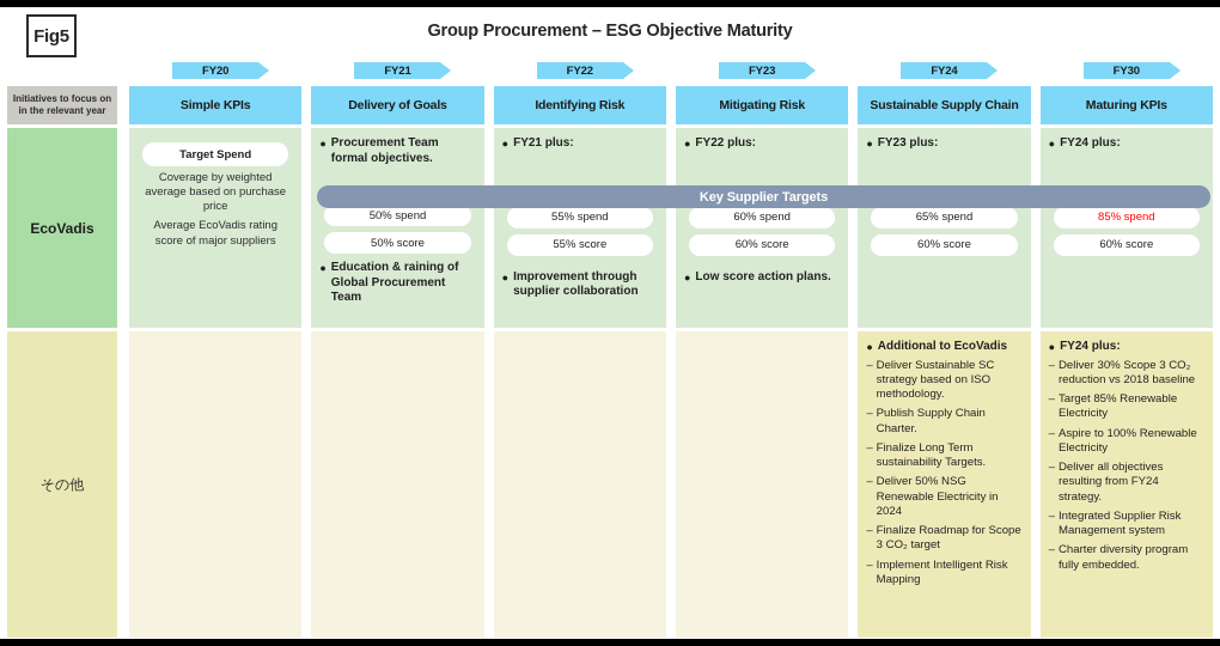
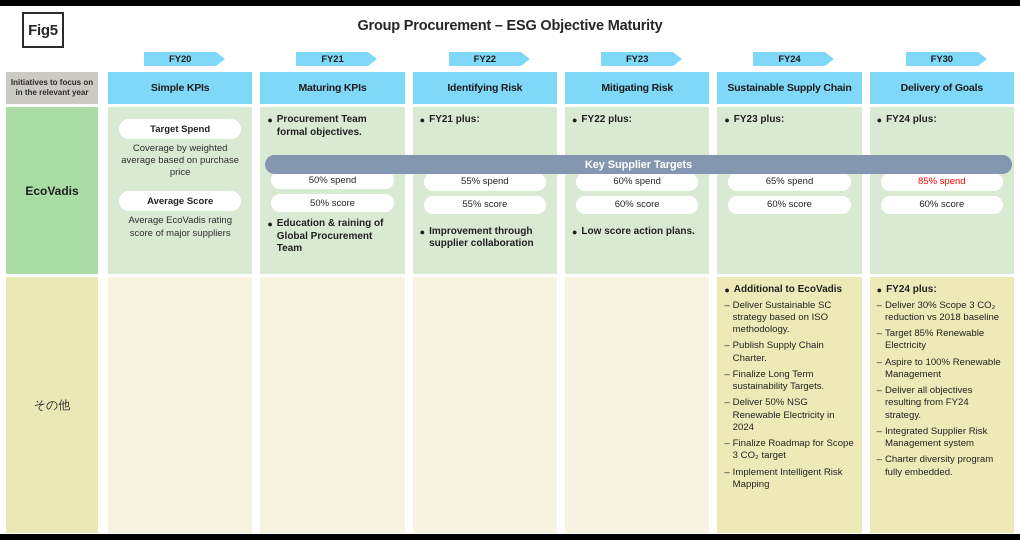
  Fig5
  Group Procurement – ESG Objective Maturity
  FY20
  FY21
  FY22
  FY23
  FY24
  FY30
  Initiatives to focus on in the relevant year
  Simple KPIs
- Delivery of Goals
+ Maturing KPIs
  Identifying Risk
  Mitigating Risk
  Sustainable Supply Chain
- Maturing KPIs
+ Delivery of Goals
  EcoVadis
  Target Spend
  Coverage by weighted average based on purchase price
+ Average Score
  Average EcoVadis rating score of major suppliers
  ●
  Procurement Team formal objectives.
  50% spend
  50% score
  ●
  Education & raining of Global Procurement Team
  ●
  FY21 plus:
  55% spend
  55% score
  ●
  Improvement through supplier collaboration
  ●
  FY22 plus:
  60% spend
  60% score
  ●
  Low score action plans.
  ●
  FY23 plus:
  65% spend
  60% score
  ●
  FY24 plus:
  85% spend
  60% score
  Key Supplier Targets
  その他
  ●
  Additional to EcoVadis
  –
  Deliver Sustainable SC strategy based on ISO methodology.
  –
  Publish Supply Chain Charter.
  –
  Finalize Long Term sustainability Targets.
  –
  Deliver 50% NSG Renewable Electricity in 2024
  –
  Finalize Roadmap for Scope 3 CO₂ target
  –
  Implement Intelligent Risk Mapping
  ●
  FY24 plus:
  –
  Deliver 30% Scope 3 CO₂ reduction vs 2018 baseline
  –
  Target 85% Renewable Electricity
  –
- Aspire to 100% Renewable Electricity
+ Aspire to 100% Renewable Management
  –
  Deliver all objectives resulting from FY24 strategy.
  –
  Integrated Supplier Risk Management system
  –
  Charter diversity program fully embedded.
